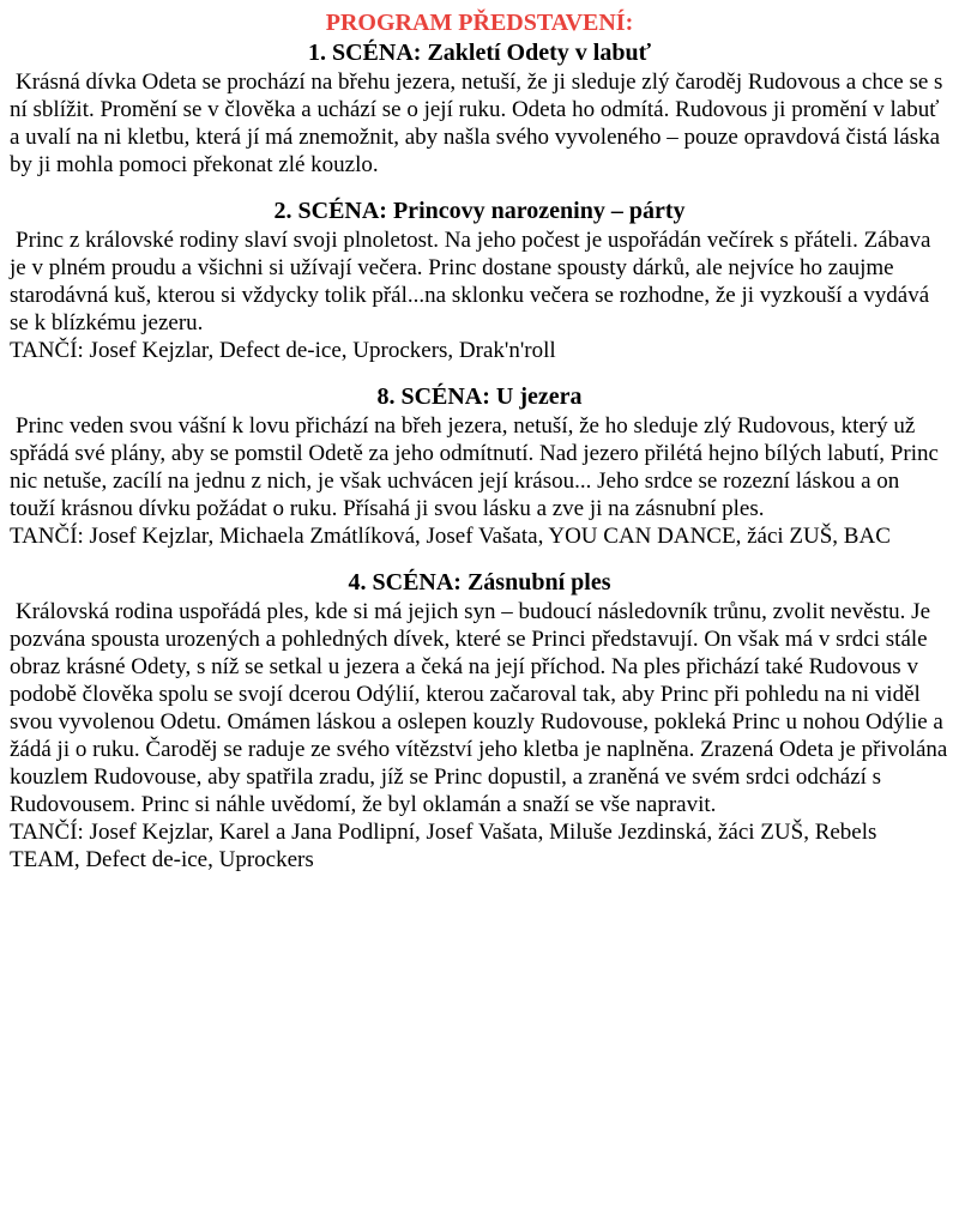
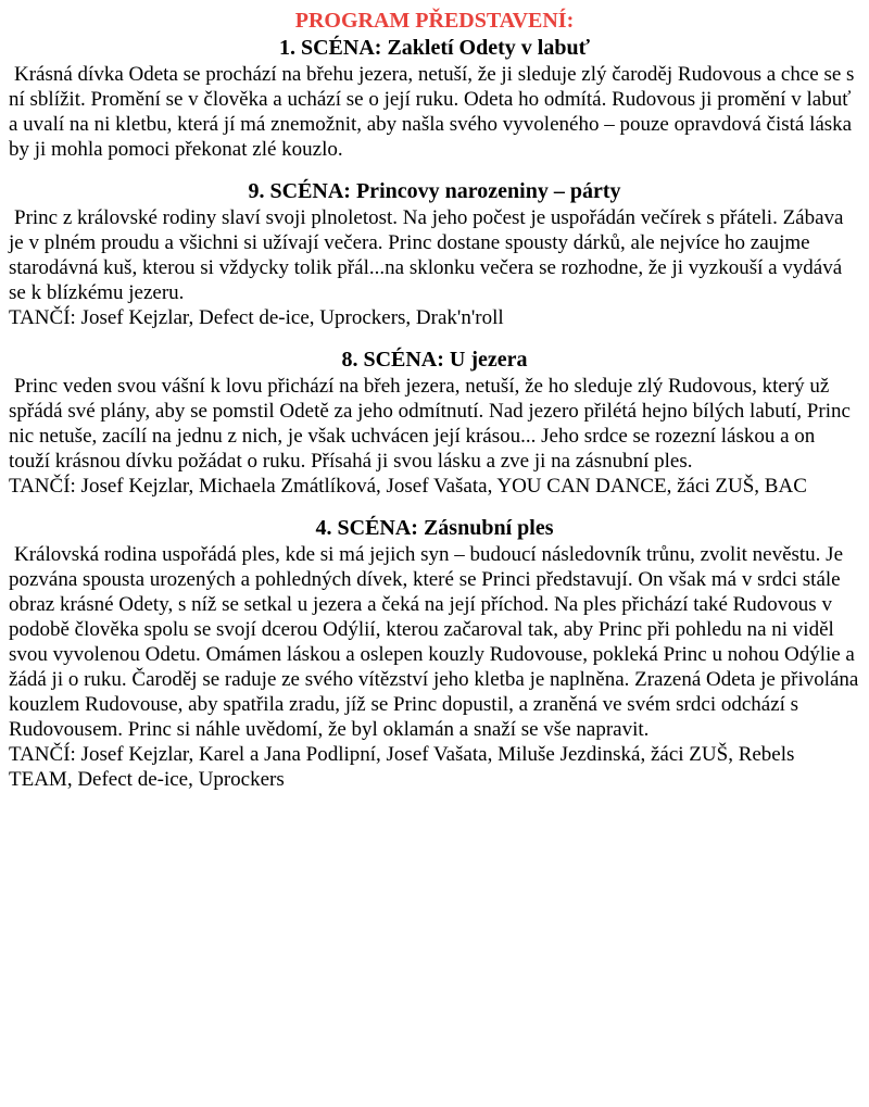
  PROGRAM PŘEDSTAVENÍ:
  1. SCÉNA: Zakletí Odety v labuť
  Krásná dívka Odeta se prochází na břehu jezera, netuší, že ji sleduje zlý čaroděj Rudovous a chce se s ní sblížit. Promění se v člověka a uchází se o její ruku. Odeta ho odmítá. Rudovous ji promění v labuť a uvalí na ni kletbu, která jí má znemožnit, aby našla svého vyvoleného – pouze opravdová čistá láska by ji mohla pomoci překonat zlé kouzlo.
- 2. SCÉNA: Princovy narozeniny – párty
+ 9. SCÉNA: Princovy narozeniny – párty
  Princ z královské rodiny slaví svoji plnoletost. Na jeho počest je uspořádán večírek s přáteli. Zábava je v plném proudu a všichni si užívají večera. Princ dostane spousty dárků, ale nejvíce ho zaujme starodávná kuš, kterou si vždycky tolik přál...na sklonku večera se rozhodne, že ji vyzkouší a vydává se k blízkému jezeru.
  TANČÍ: Josef Kejzlar, Defect de-ice, Uprockers, Drak'n'roll
  8. SCÉNA: U jezera
  Princ veden svou vášní k lovu přichází na břeh jezera, netuší, že ho sleduje zlý Rudovous, který už spřádá své plány, aby se pomstil Odetě za jeho odmítnutí. Nad jezero přilétá hejno bílých labutí, Princ nic netuše, zacílí na jednu z nich, je však uchvácen její krásou... Jeho srdce se rozezní láskou a on touží krásnou dívku požádat o ruku. Přísahá ji svou lásku a zve ji na zásnubní ples.
  TANČÍ: Josef Kejzlar, Michaela Zmátlíková, Josef Vašata, YOU CAN DANCE, žáci ZUŠ, BAC
  4. SCÉNA: Zásnubní ples
  Královská rodina uspořádá ples, kde si má jejich syn – budoucí následovník trůnu, zvolit nevěstu. Je pozvána spousta urozených a pohledných dívek, které se Princi představují. On však má v srdci stále obraz krásné Odety, s níž se setkal u jezera a čeká na její příchod. Na ples přichází také Rudovous v podobě člověka spolu se svojí dcerou Odýlií, kterou začaroval tak, aby Princ při pohledu na ni viděl svou vyvolenou Odetu. Omámen láskou a oslepen kouzly Rudovouse, pokleká Princ u nohou Odýlie a žádá ji o ruku. Čaroděj se raduje ze svého vítězství jeho kletba je naplněna. Zrazená Odeta je přivolána kouzlem Rudovouse, aby spatřila zradu, jíž se Princ dopustil, a zraněná ve svém srdci odchází s Rudovousem. Princ si náhle uvědomí, že byl oklamán a snaží se vše napravit.
  TANČÍ: Josef Kejzlar, Karel a Jana Podlipní, Josef Vašata, Miluše Jezdinská, žáci ZUŠ, Rebels TEAM, Defect de-ice, Uprockers
